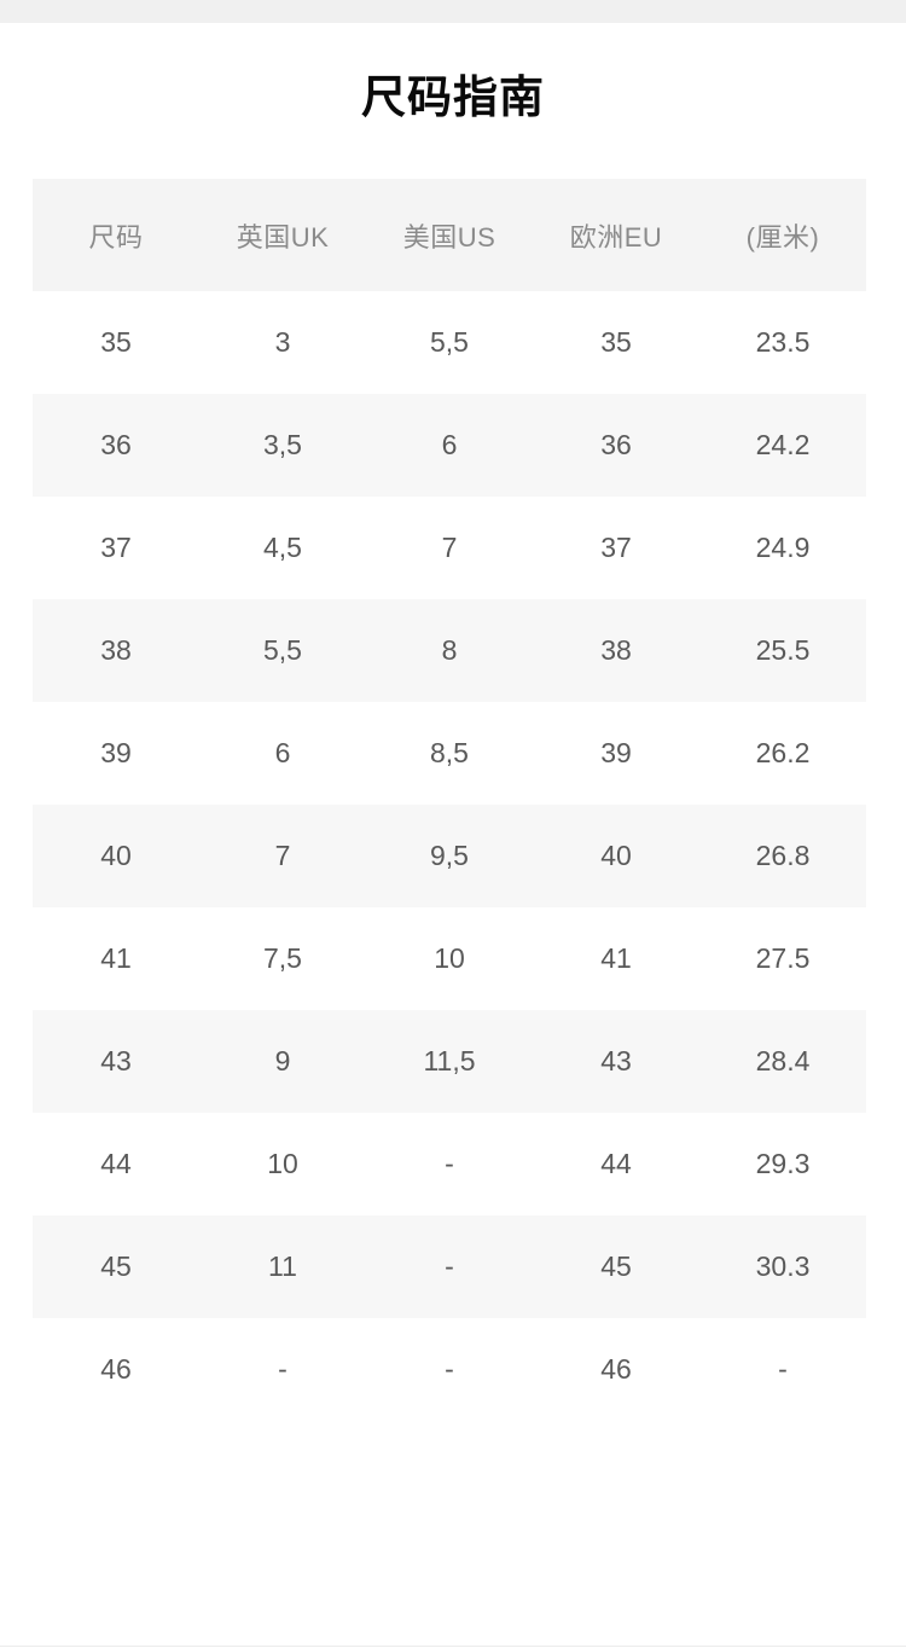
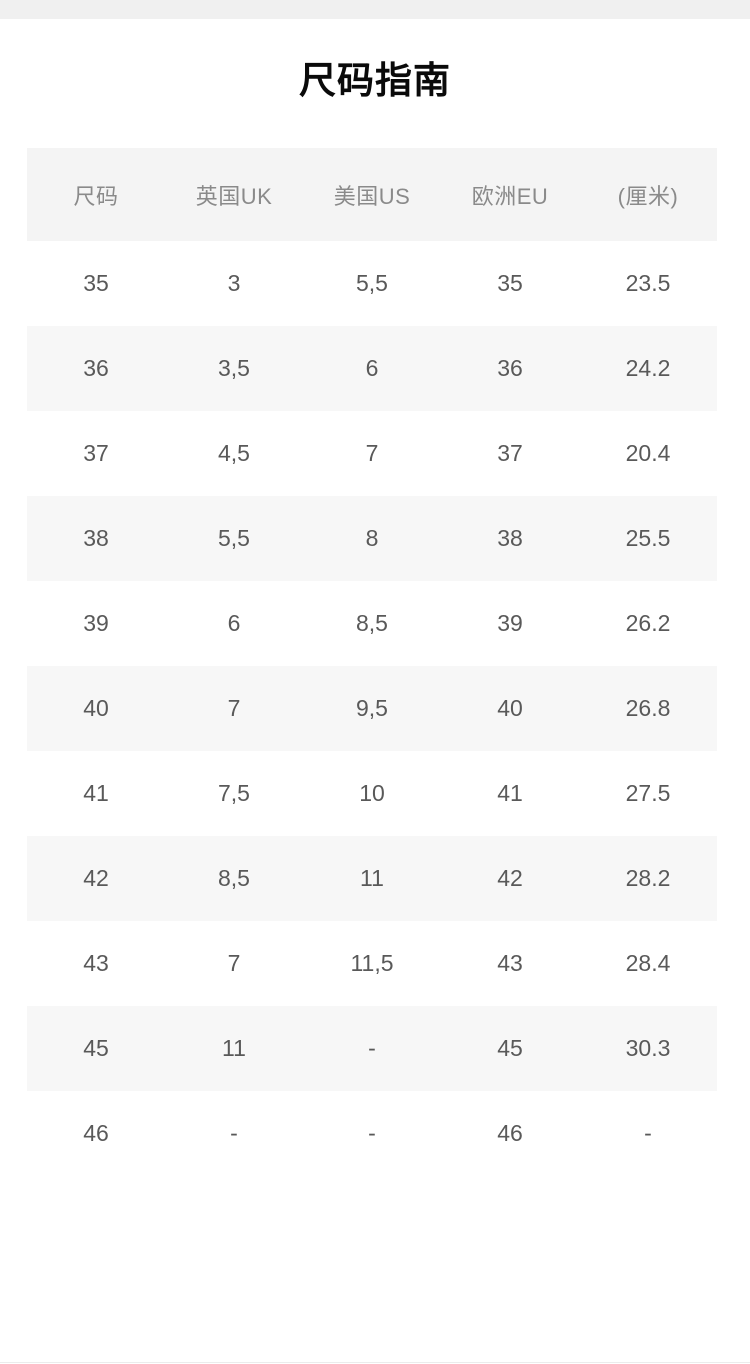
  尺码指南
  尺码	英国UK	美国US	欧洲EU	(厘米)
  35	3	5,5	35	23.5
  36	3,5	6	36	24.2
- 37	4,5	7	37	24.9
+ 37	4,5	7	37	20.4
  38	5,5	8	38	25.5
  39	6	8,5	39	26.2
  40	7	9,5	40	26.8
  41	7,5	10	41	27.5
+ 42	8,5	11	42	28.2
- 43	9	11,5	43	28.4
+ 43	7	11,5	43	28.4
- 44	10	-	44	29.3
  45	11	-	45	30.3
  46	-	-	46	-
